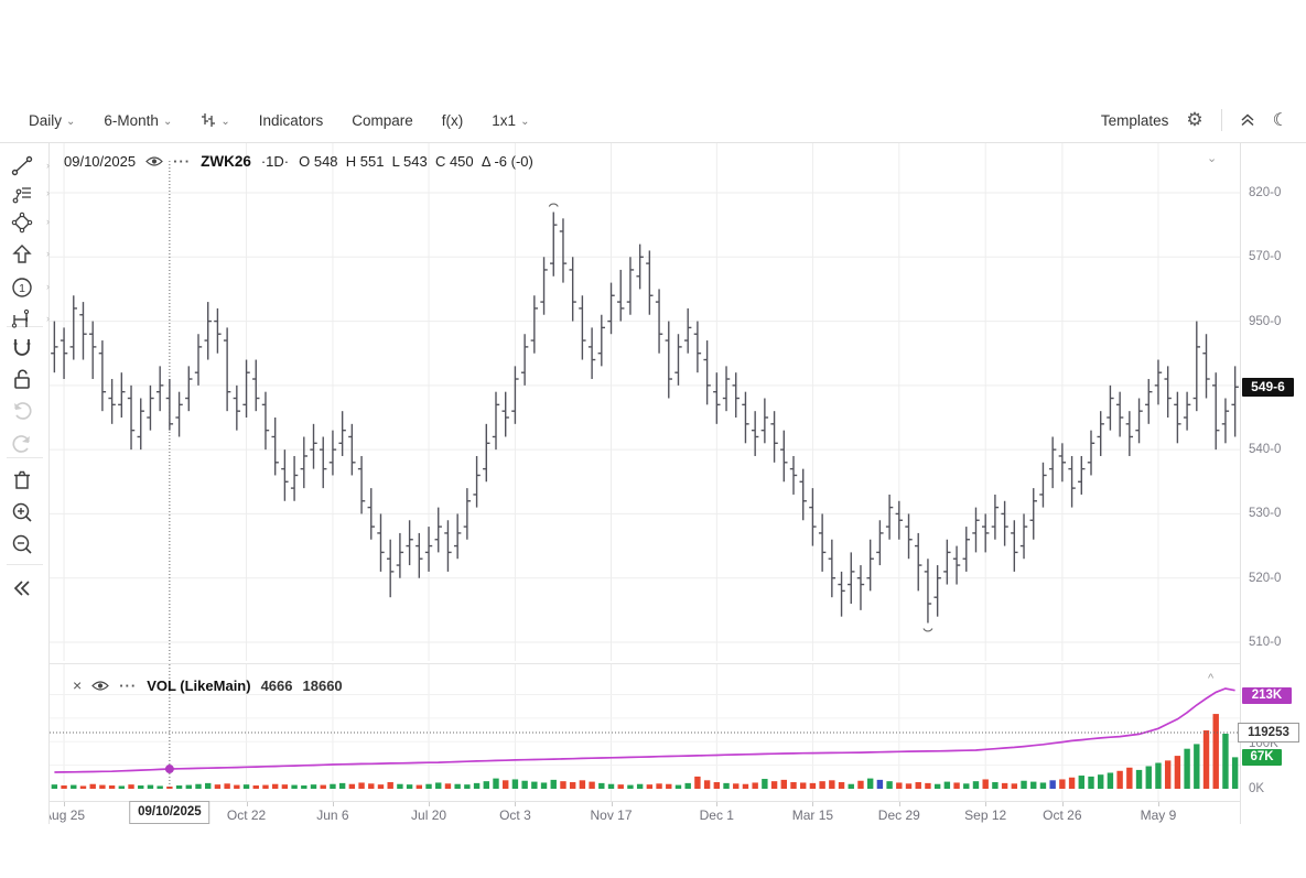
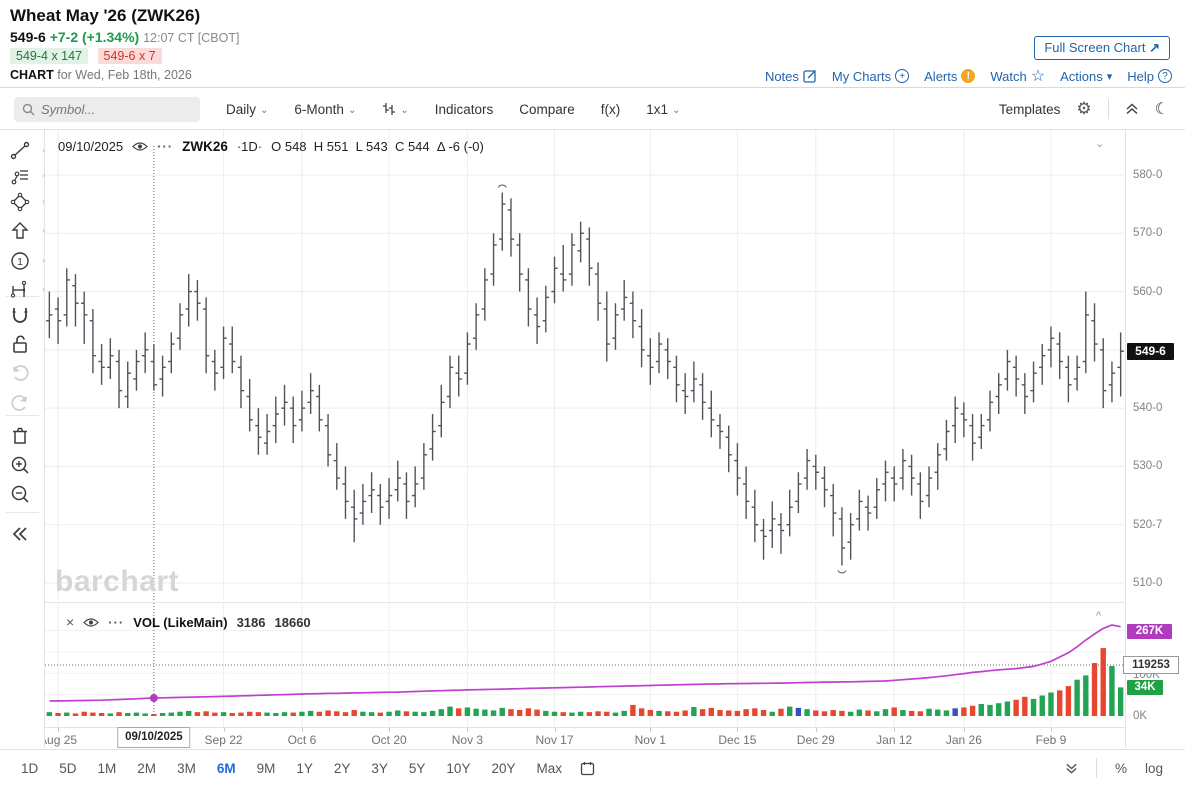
+ Wheat May '26 (ZWK26)
+ 549-6 +7-2 (+1.34%) 12:07 CT [CBOT]
+ 549-4 x 147 549-6 x 7
+ CHART for Wed, Feb 18th, 2026
+ Full Screen Chart ↗
+ Notes
+ My Charts
+ +
+ Alerts
+ !
+ Watch
+ ☆
+ Actions
+ ▾
+ Help
+ ?
+ Symbol...
  Daily
  ⌄
  6-Month
  ⌄
  ⌄
  Indicators
  Compare
  f(x)
  1x1
  ⌄
  Templates
  ⚙
  ☾
  ›
  ›
  ›
  ›
  1
  ›
  ›
  09/10/2025
  ···
  ZWK26
  ·1D·
- O 548 H 551 L 543 C 450 Δ -6 (-0)
+ O 548 H 551 L 543 C 544 Δ -6 (-0)
  ⌄
  ×
  ···
  VOL (LikeMain)
- 4666
+ 3186
  18660
  ^
+ barchart
- 820-0
+ 580-0
  570-0
- 950-0
+ 560-0
  540-0
  530-0
- 520-0
+ 520-7
  510-0
  549-6
- 213K
+ 267K
  100K
  119253
- 67K
+ 34K
  0K
  ug 25
- Oct 22
+ Sep 22
- Jun 6
+ Oct 6
- Jul 20
+ Oct 20
- Oct 3
+ Nov 3
  Nov 17
- Dec 1
+ Nov 1
- Mar 15
+ Dec 15
  Dec 29
- Sep 12
+ Jan 12
- Oct 26
+ Jan 26
- May 9
+ Feb 9
  09/10/2025
+ 1D
+ 5D
+ 1M
+ 2M
+ 3M
+ 6M
+ 9M
+ 1Y
+ 2Y
+ 3Y
+ 5Y
+ 10Y
+ 20Y
+ Max
+ %
+ log
